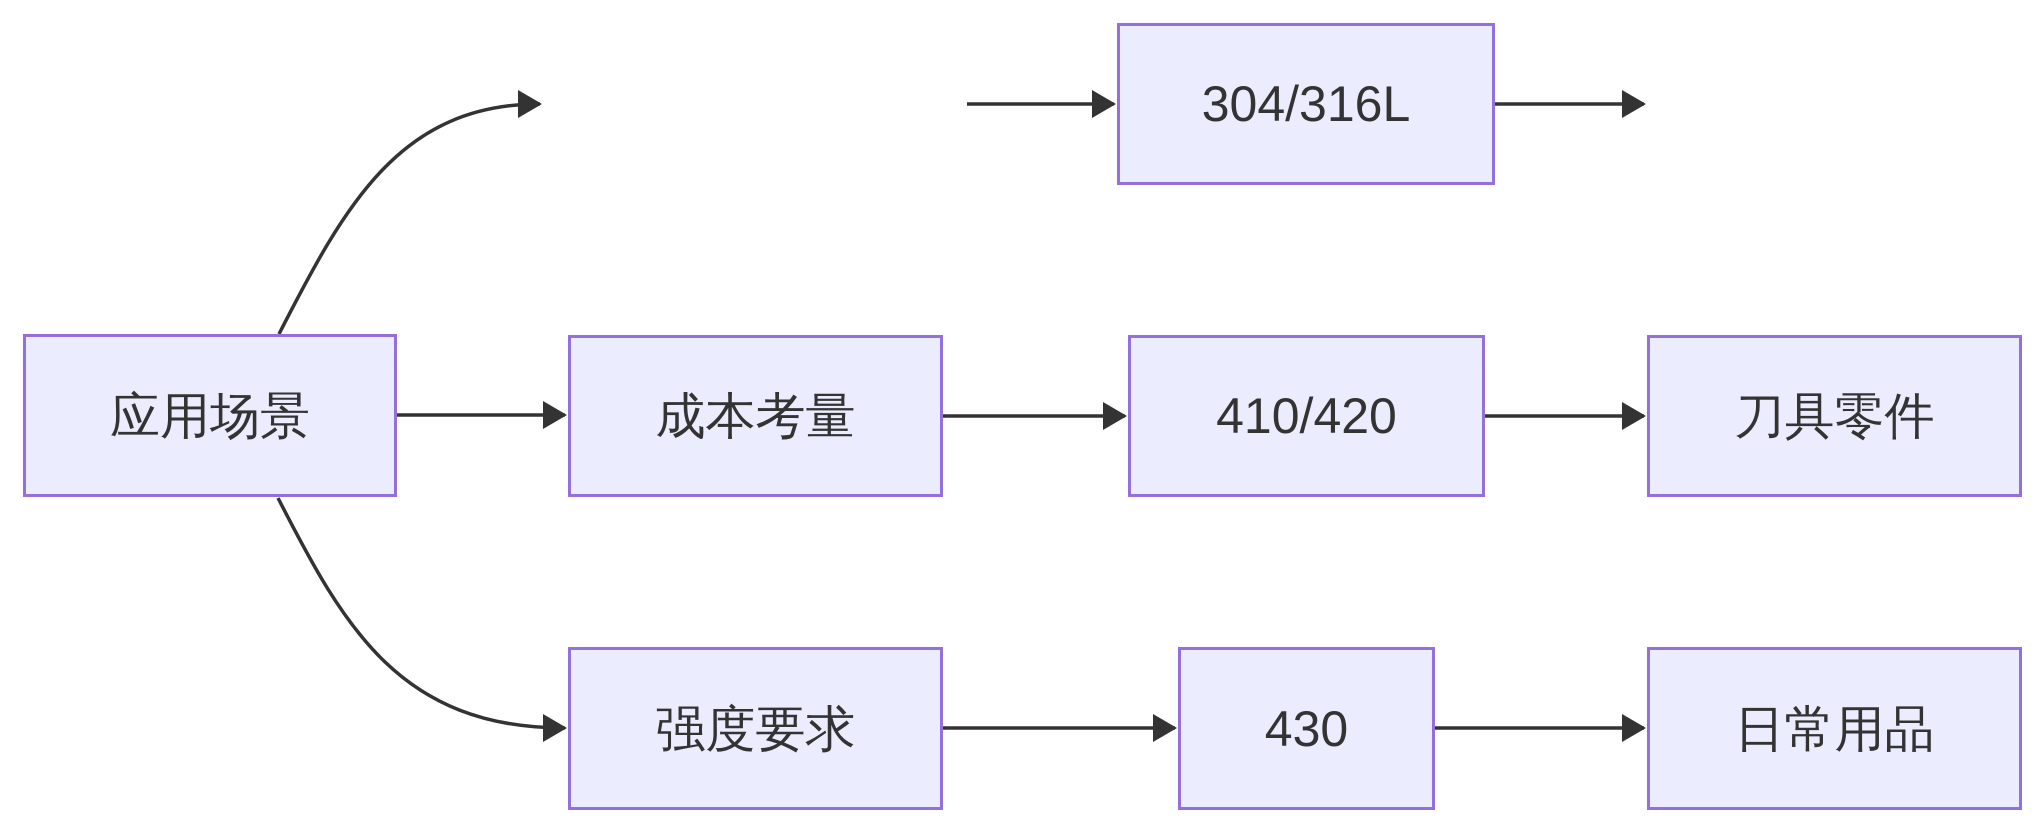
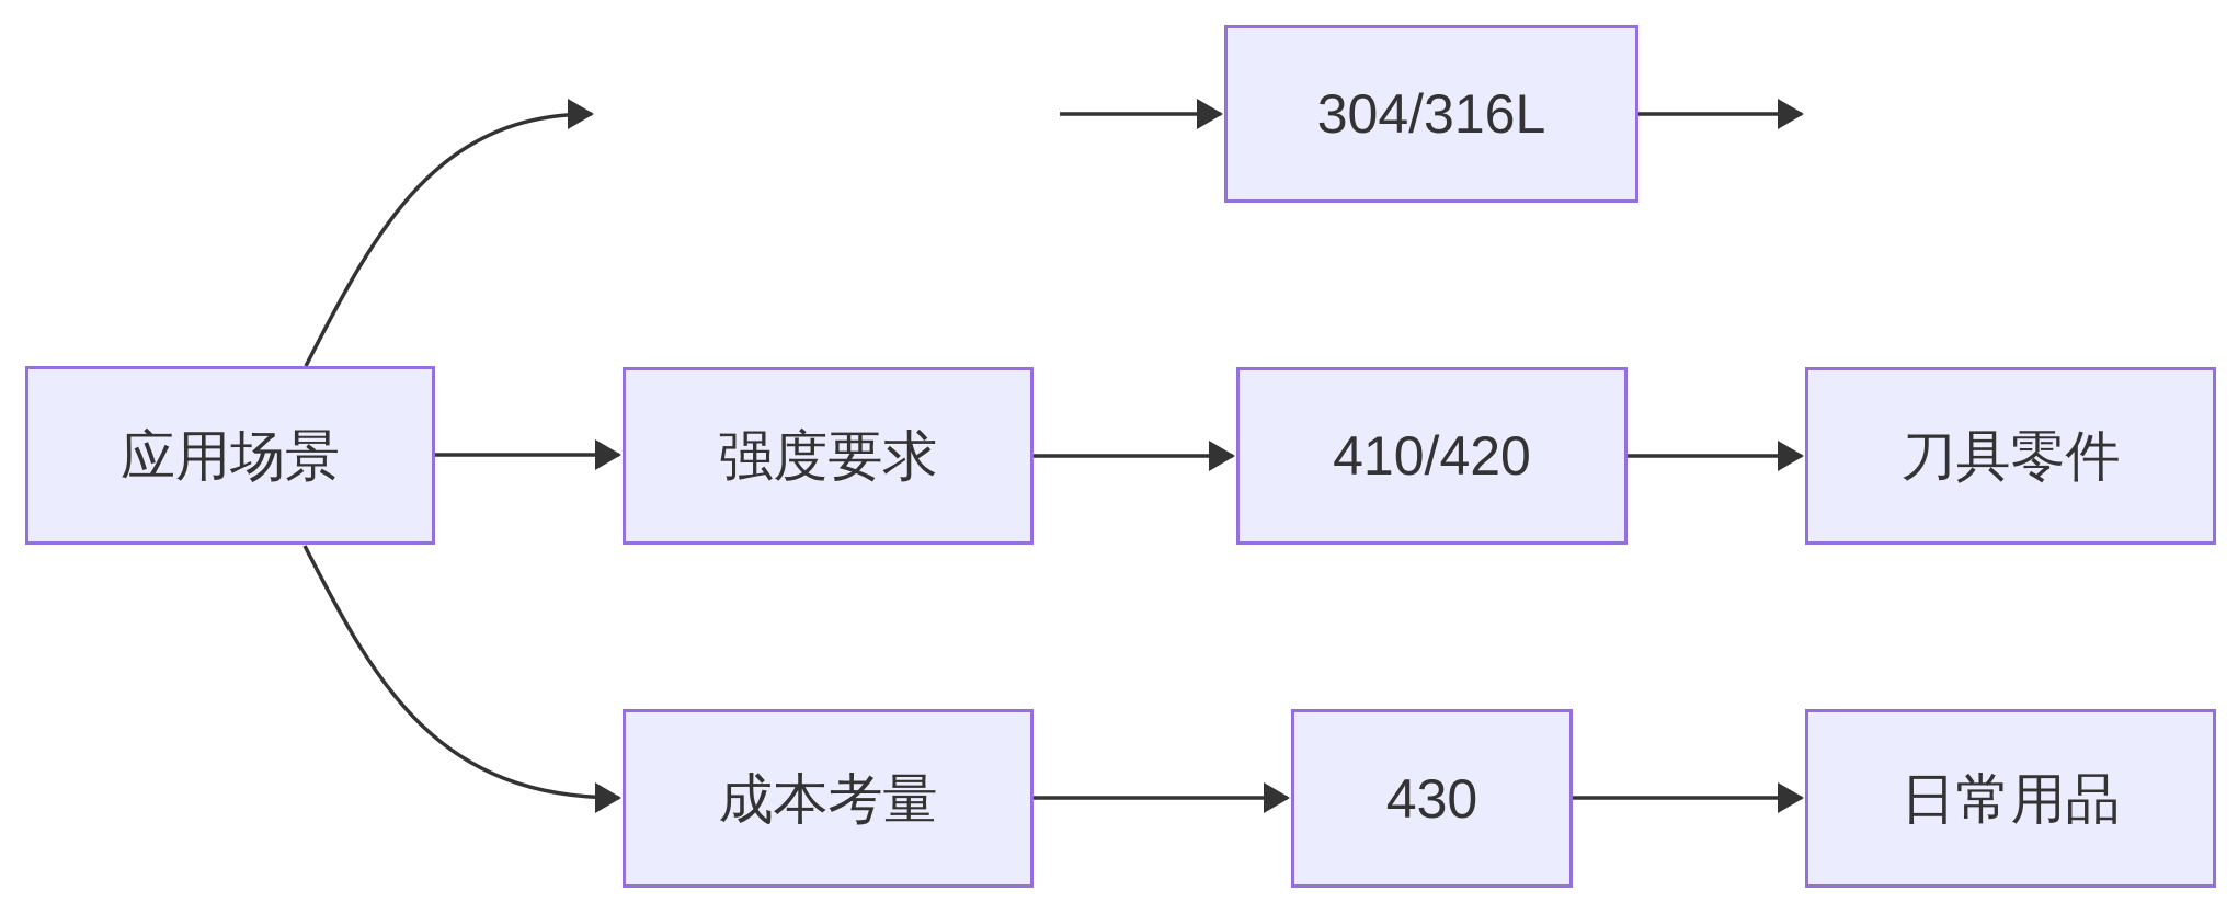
  应用场景
  304/316L
- 成本考量
+ 强度要求
  410/420
  刀具零件
- 强度要求
+ 成本考量
  430
  日常用品
